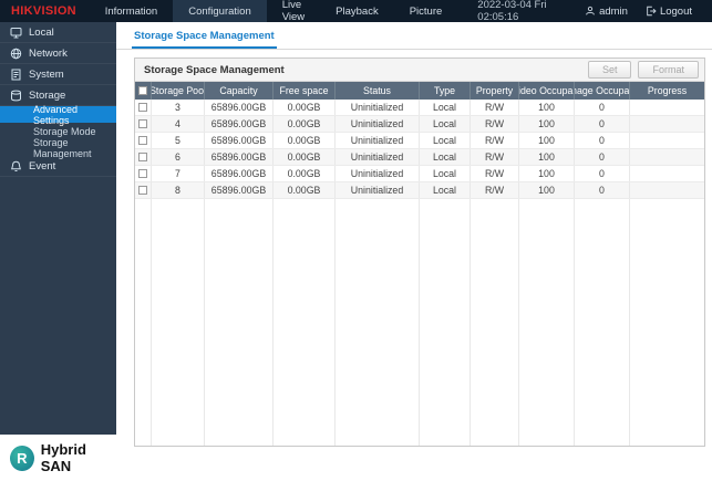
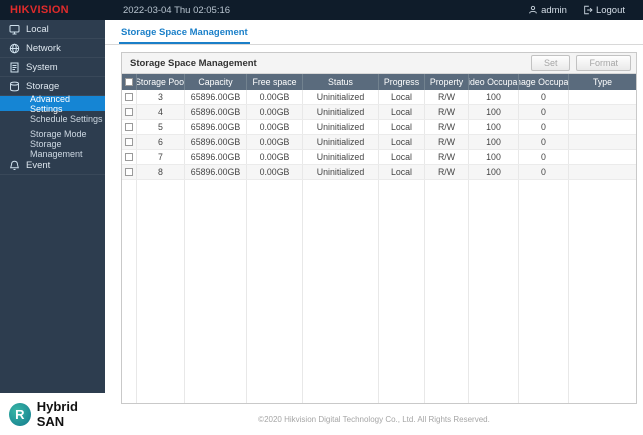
  HIKVISION
- Information
- Configuration
- Live View
- Playback
- Picture
- 2022-03-04 Fri 02:05:16
+ 2022-03-04 Thu 02:05:16
  admin
  Logout
  Local
  Network
  System
  Storage
  Advanced Settings
+ Schedule Settings
  Storage Mode
  Storage Management
  Event
  R
  Hybrid SAN
  Storage Space Management
  Storage Space Management
  Set
  Format
  Storage Pool
  Capacity
  Free space
  Status
- Type
+ Progress
  Property
  ideo Occupa.
- Progress
+ Type
  3
  65896.00GB
  0.00GB
  Uninitialized
  Local
  R/W
  100
  0
  4
  65896.00GB
  0.00GB
  Uninitialized
  Local
  R/W
  100
  0
  5
  65896.00GB
  0.00GB
  Uninitialized
  Local
  R/W
  100
  0
  6
  65896.00GB
  0.00GB
  Uninitialized
  Local
  R/W
  100
  0
  7
  65896.00GB
  0.00GB
  Uninitialized
  Local
  R/W
  100
  0
  8
  65896.00GB
  0.00GB
  Uninitialized
  Local
  R/W
  100
  0
+ ©2020 Hikvision Digital Technology Co., Ltd. All Rights Reserved.
